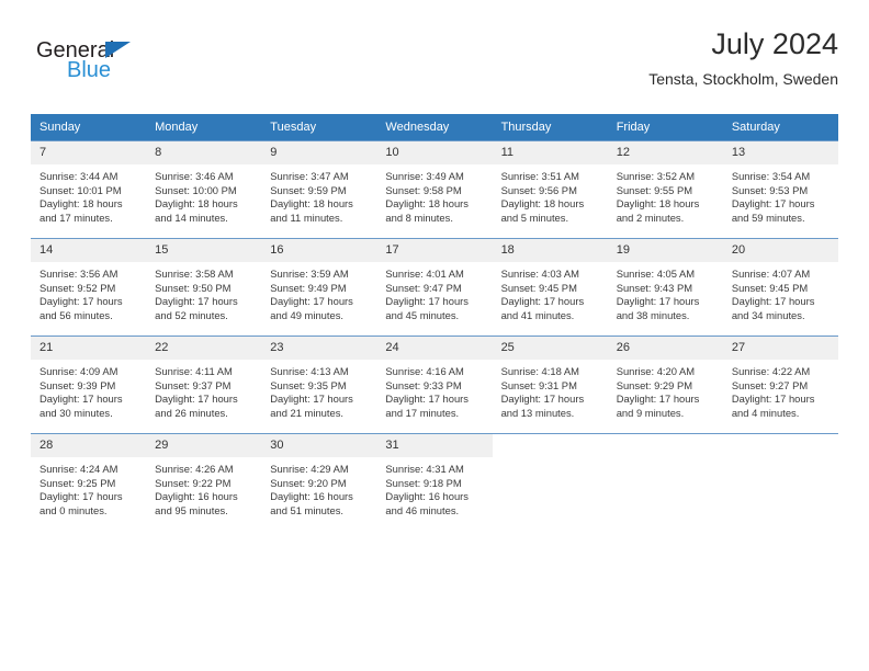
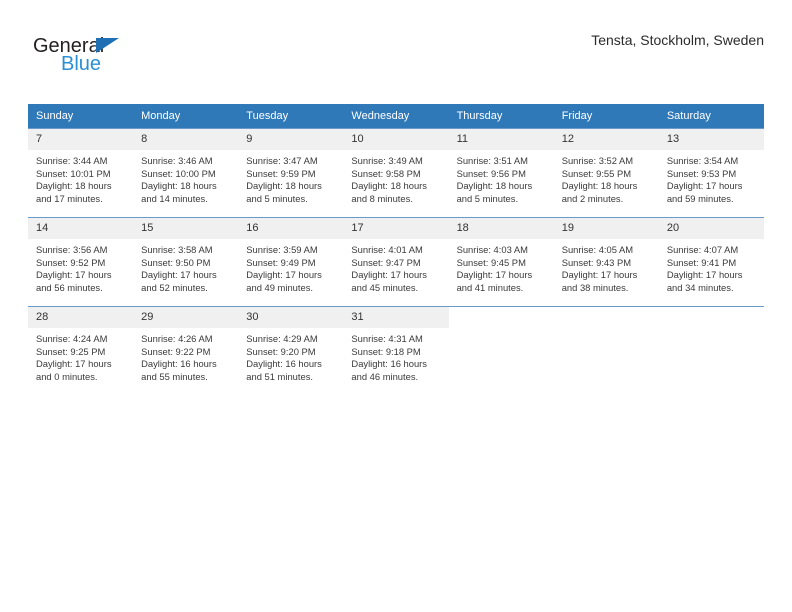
  General
  Blue
- July 2024
  Tensta, Stockholm, Sweden
  Sunday	Monday	Tuesday	Wednesday	Thursday	Friday	Saturday
- 7Sunrise: 3:44 AMSunset: 10:01 PMDaylight: 18 hoursand 17 minutes.	8Sunrise: 3:46 AMSunset: 10:00 PMDaylight: 18 hoursand 14 minutes.	9Sunrise: 3:47 AMSunset: 9:59 PMDaylight: 18 hoursand 11 minutes.	10Sunrise: 3:49 AMSunset: 9:58 PMDaylight: 18 hoursand 8 minutes.	11Sunrise: 3:51 AMSunset: 9:56 PMDaylight: 18 hoursand 5 minutes.	12Sunrise: 3:52 AMSunset: 9:55 PMDaylight: 18 hoursand 2 minutes.	13Sunrise: 3:54 AMSunset: 9:53 PMDaylight: 17 hoursand 59 minutes.
+ 7Sunrise: 3:44 AMSunset: 10:01 PMDaylight: 18 hoursand 17 minutes.	8Sunrise: 3:46 AMSunset: 10:00 PMDaylight: 18 hoursand 14 minutes.	9Sunrise: 3:47 AMSunset: 9:59 PMDaylight: 18 hoursand 5 minutes.	10Sunrise: 3:49 AMSunset: 9:58 PMDaylight: 18 hoursand 8 minutes.	11Sunrise: 3:51 AMSunset: 9:56 PMDaylight: 18 hoursand 5 minutes.	12Sunrise: 3:52 AMSunset: 9:55 PMDaylight: 18 hoursand 2 minutes.	13Sunrise: 3:54 AMSunset: 9:53 PMDaylight: 17 hoursand 59 minutes.
- 14Sunrise: 3:56 AMSunset: 9:52 PMDaylight: 17 hoursand 56 minutes.	15Sunrise: 3:58 AMSunset: 9:50 PMDaylight: 17 hoursand 52 minutes.	16Sunrise: 3:59 AMSunset: 9:49 PMDaylight: 17 hoursand 49 minutes.	17Sunrise: 4:01 AMSunset: 9:47 PMDaylight: 17 hoursand 45 minutes.	18Sunrise: 4:03 AMSunset: 9:45 PMDaylight: 17 hoursand 41 minutes.	19Sunrise: 4:05 AMSunset: 9:43 PMDaylight: 17 hoursand 38 minutes.	20Sunrise: 4:07 AMSunset: 9:45 PMDaylight: 17 hoursand 34 minutes.
+ 14Sunrise: 3:56 AMSunset: 9:52 PMDaylight: 17 hoursand 56 minutes.	15Sunrise: 3:58 AMSunset: 9:50 PMDaylight: 17 hoursand 52 minutes.	16Sunrise: 3:59 AMSunset: 9:49 PMDaylight: 17 hoursand 49 minutes.	17Sunrise: 4:01 AMSunset: 9:47 PMDaylight: 17 hoursand 45 minutes.	18Sunrise: 4:03 AMSunset: 9:45 PMDaylight: 17 hoursand 41 minutes.	19Sunrise: 4:05 AMSunset: 9:43 PMDaylight: 17 hoursand 38 minutes.	20Sunrise: 4:07 AMSunset: 9:41 PMDaylight: 17 hoursand 34 minutes.
- 21Sunrise: 4:09 AMSunset: 9:39 PMDaylight: 17 hoursand 30 minutes.	22Sunrise: 4:11 AMSunset: 9:37 PMDaylight: 17 hoursand 26 minutes.	23Sunrise: 4:13 AMSunset: 9:35 PMDaylight: 17 hoursand 21 minutes.	24Sunrise: 4:16 AMSunset: 9:33 PMDaylight: 17 hoursand 17 minutes.	25Sunrise: 4:18 AMSunset: 9:31 PMDaylight: 17 hoursand 13 minutes.	26Sunrise: 4:20 AMSunset: 9:29 PMDaylight: 17 hoursand 9 minutes.	27Sunrise: 4:22 AMSunset: 9:27 PMDaylight: 17 hoursand 4 minutes.
- 28Sunrise: 4:24 AMSunset: 9:25 PMDaylight: 17 hoursand 0 minutes.	29Sunrise: 4:26 AMSunset: 9:22 PMDaylight: 16 hoursand 95 minutes.	30Sunrise: 4:29 AMSunset: 9:20 PMDaylight: 16 hoursand 51 minutes.	31Sunrise: 4:31 AMSunset: 9:18 PMDaylight: 16 hoursand 46 minutes.
+ 28Sunrise: 4:24 AMSunset: 9:25 PMDaylight: 17 hoursand 0 minutes.	29Sunrise: 4:26 AMSunset: 9:22 PMDaylight: 16 hoursand 55 minutes.	30Sunrise: 4:29 AMSunset: 9:20 PMDaylight: 16 hoursand 51 minutes.	31Sunrise: 4:31 AMSunset: 9:18 PMDaylight: 16 hoursand 46 minutes.
